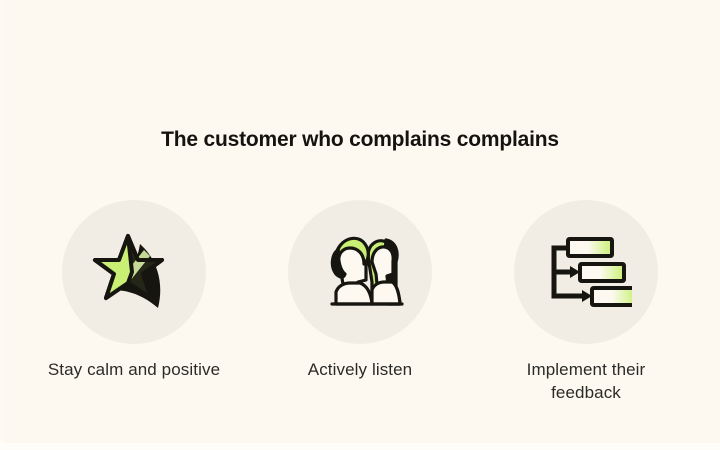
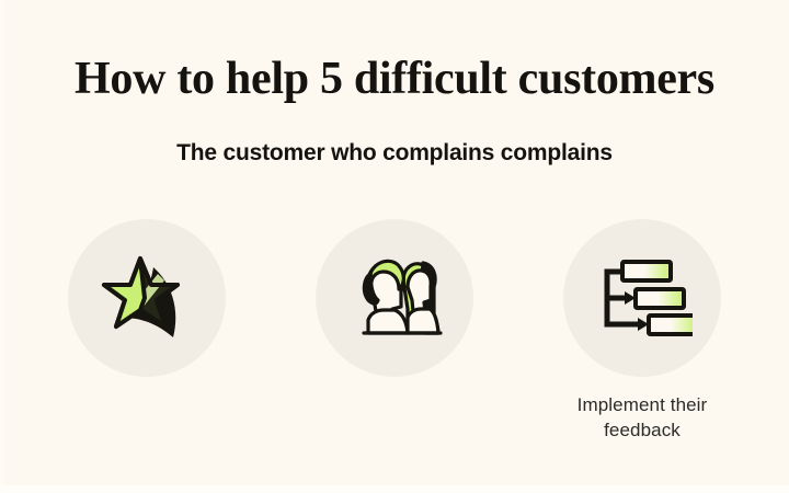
+ How to help 5 difficult customers
  The customer who complains complains
- Stay calm and positive
- Actively listen
  Implement their feedback
